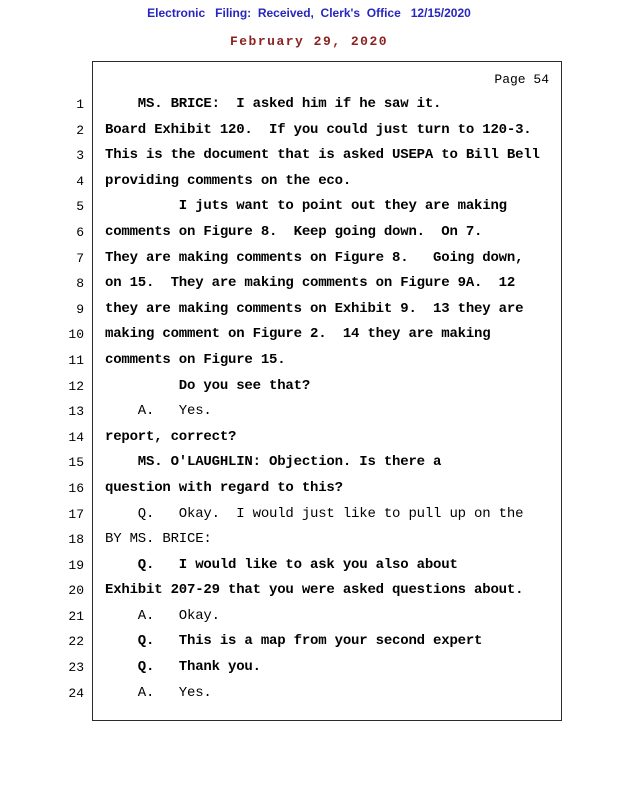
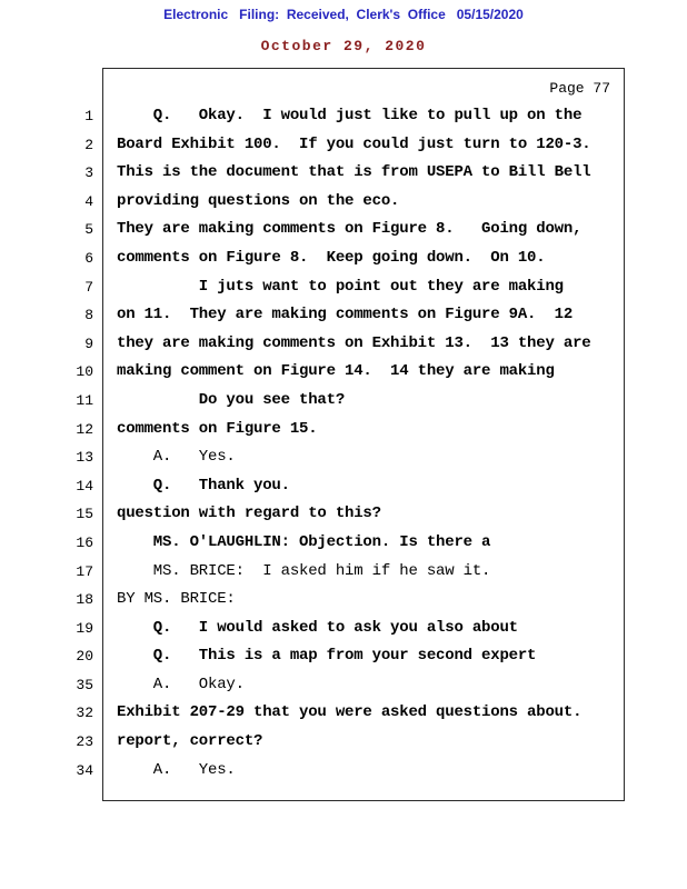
- Electronic Filing: Received, Clerk's Office 12/15/2020
+ Electronic Filing: Received, Clerk's Office 05/15/2020
- February 29, 2020
+ October 29, 2020
- Page 54
+ Page 77
  1
- MS. BRICE: I asked him if he saw it.
+ Q. Okay. I would just like to pull up on the
  2
- Board Exhibit 120. If you could just turn to 120-3.
+ Board Exhibit 100. If you could just turn to 120-3.
  3
- This is the document that is asked USEPA to Bill Bell
+ This is the document that is from USEPA to Bill Bell
  4
- providing comments on the eco.
+ providing questions on the eco.
  5
- I juts want to point out they are making
+ They are making comments on Figure 8. Going down,
  6
- comments on Figure 8. Keep going down. On 7.
+ comments on Figure 8. Keep going down. On 10.
  7
- They are making comments on Figure 8. Going down,
+ I juts want to point out they are making
  8
- on 15. They are making comments on Figure 9A. 12
+ on 11. They are making comments on Figure 9A. 12
  9
- they are making comments on Exhibit 9. 13 they are
+ they are making comments on Exhibit 13. 13 they are
  10
- making comment on Figure 2. 14 they are making
+ making comment on Figure 14. 14 they are making
  11
- comments on Figure 15.
+ Do you see that?
  12
- Do you see that?
+ comments on Figure 15.
  13
  A. Yes.
  14
- report, correct?
+ Q. Thank you.
  15
- MS. O'LAUGHLIN: Objection. Is there a
+ question with regard to this?
  16
- question with regard to this?
+ MS. O'LAUGHLIN: Objection. Is there a
  17
- Q. Okay. I would just like to pull up on the
+ MS. BRICE: I asked him if he saw it.
  18
  BY MS. BRICE:
  19
- Q. I would like to ask you also about
+ Q. I would asked to ask you also about
  20
- Exhibit 207-29 that you were asked questions about.
+ Q. This is a map from your second expert
- 21
+ 35
  A. Okay.
- 22
+ 32
- Q. This is a map from your second expert
+ Exhibit 207-29 that you were asked questions about.
  23
- Q. Thank you.
+ report, correct?
- 24
+ 34
  A. Yes.
